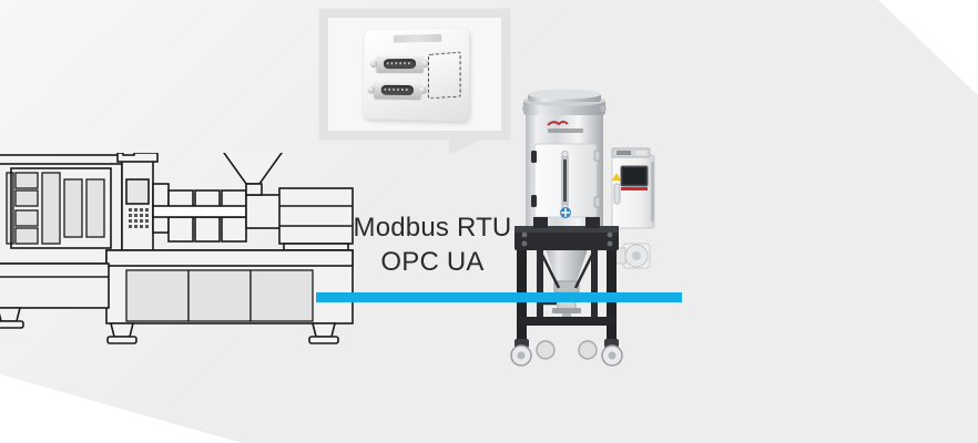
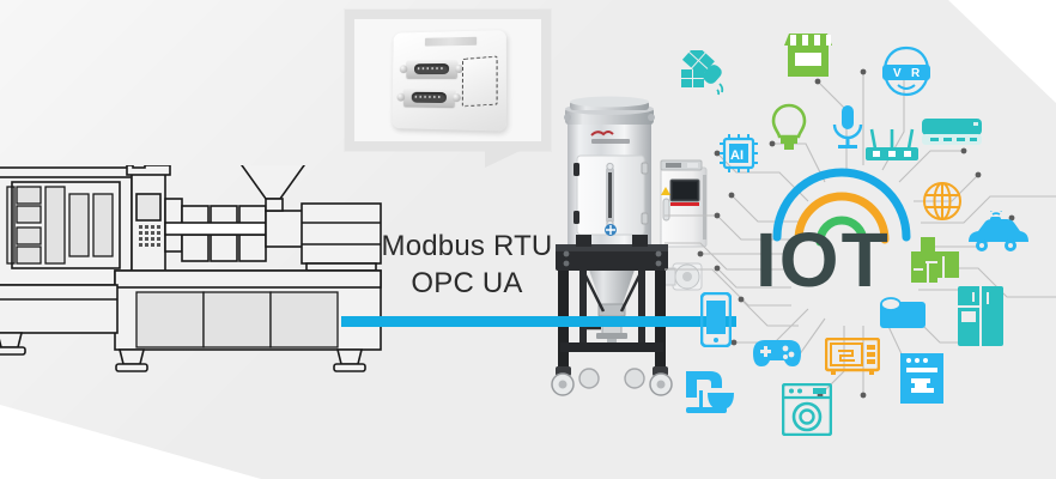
  Modbus RTU
  OPC UA
+ IOT
+ V
+ R
+ AI
